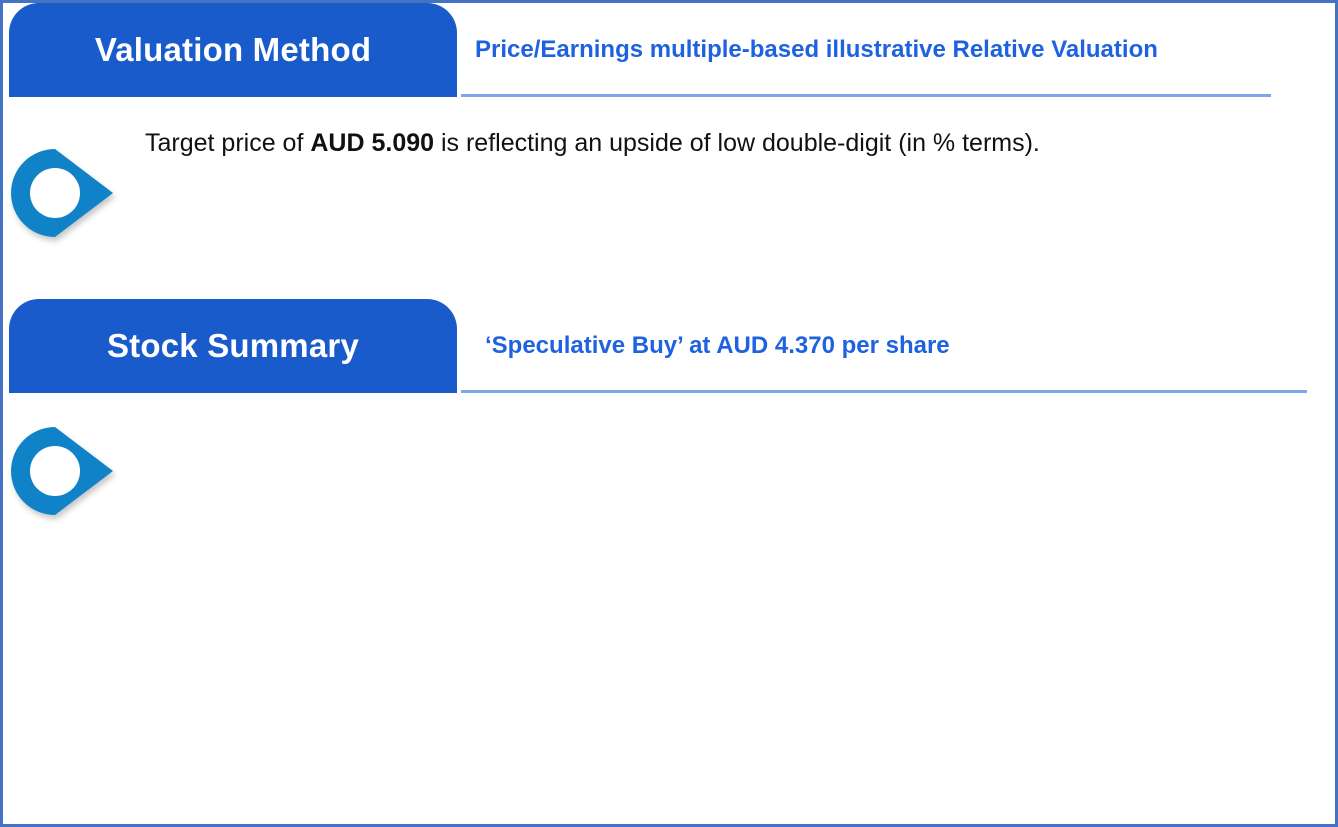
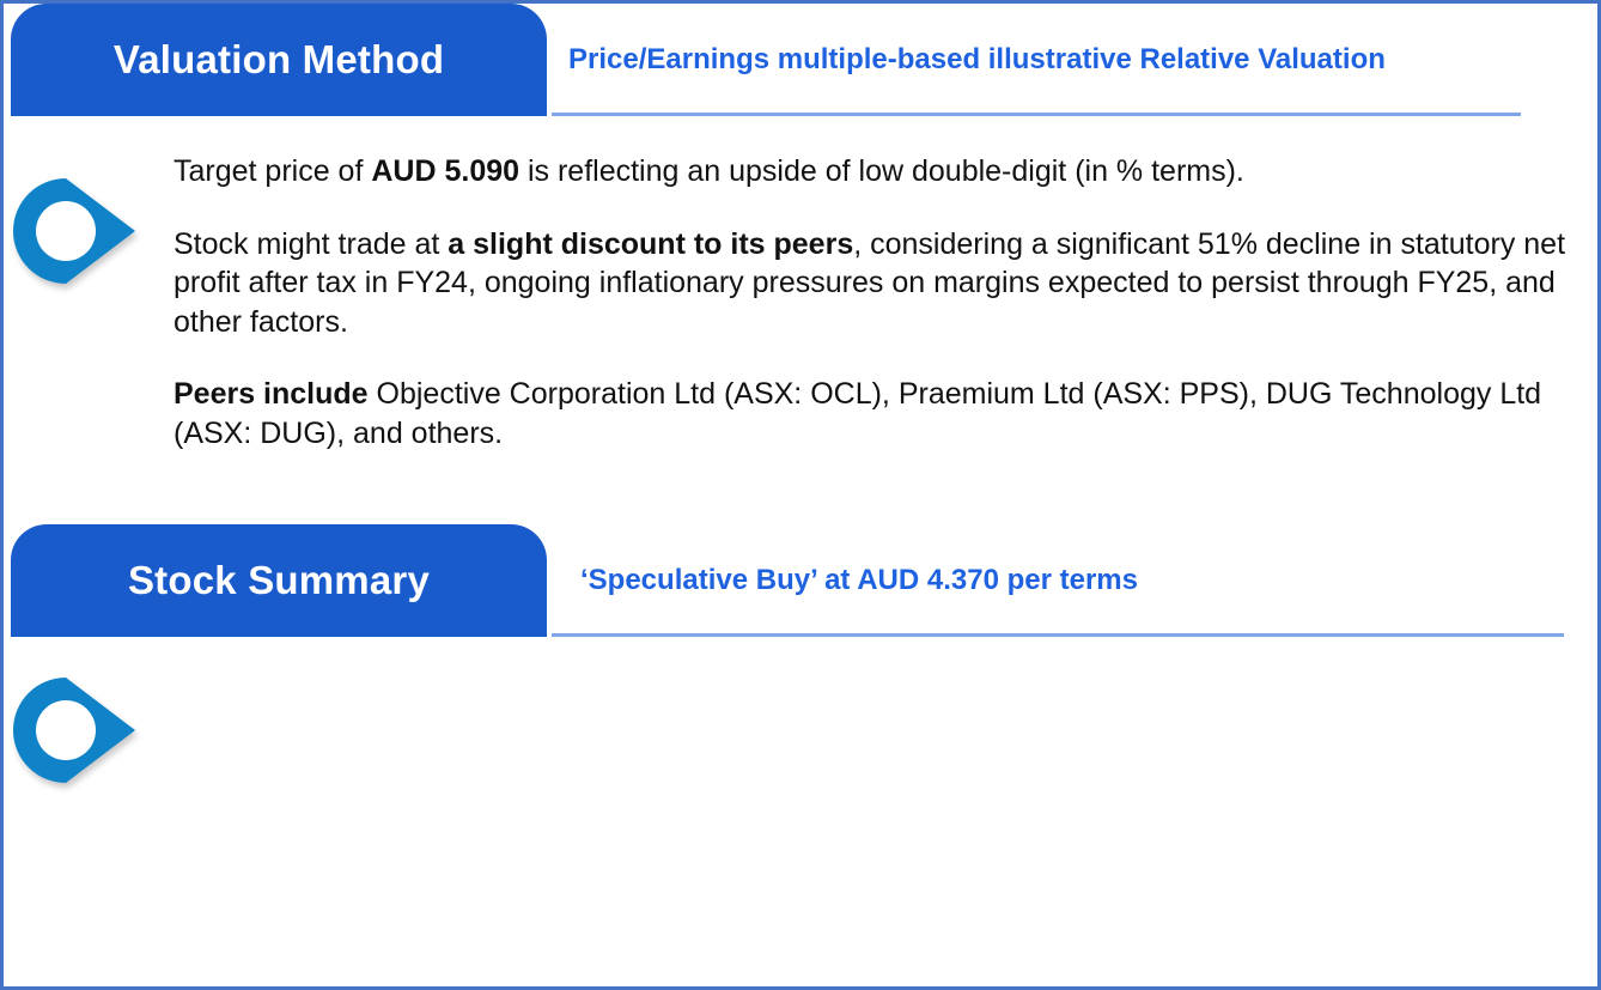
  Valuation Method
  Price/Earnings multiple-based illustrative Relative Valuation
  Target price of AUD 5.090 is reflecting an upside of low double-digit (in % terms).
+ Stock might trade at a slight discount to its peers, considering a significant 51% decline in statutory net profit after tax in FY24, ongoing inflationary pressures on margins expected to persist through FY25, and other factors.
+ Peers include Objective Corporation Ltd (ASX: OCL), Praemium Ltd (ASX: PPS), DUG Technology Ltd (ASX: DUG), and others.
  Stock Summary
- ‘Speculative Buy’ at AUD 4.370 per share
+ ‘Speculative Buy’ at AUD 4.370 per terms
